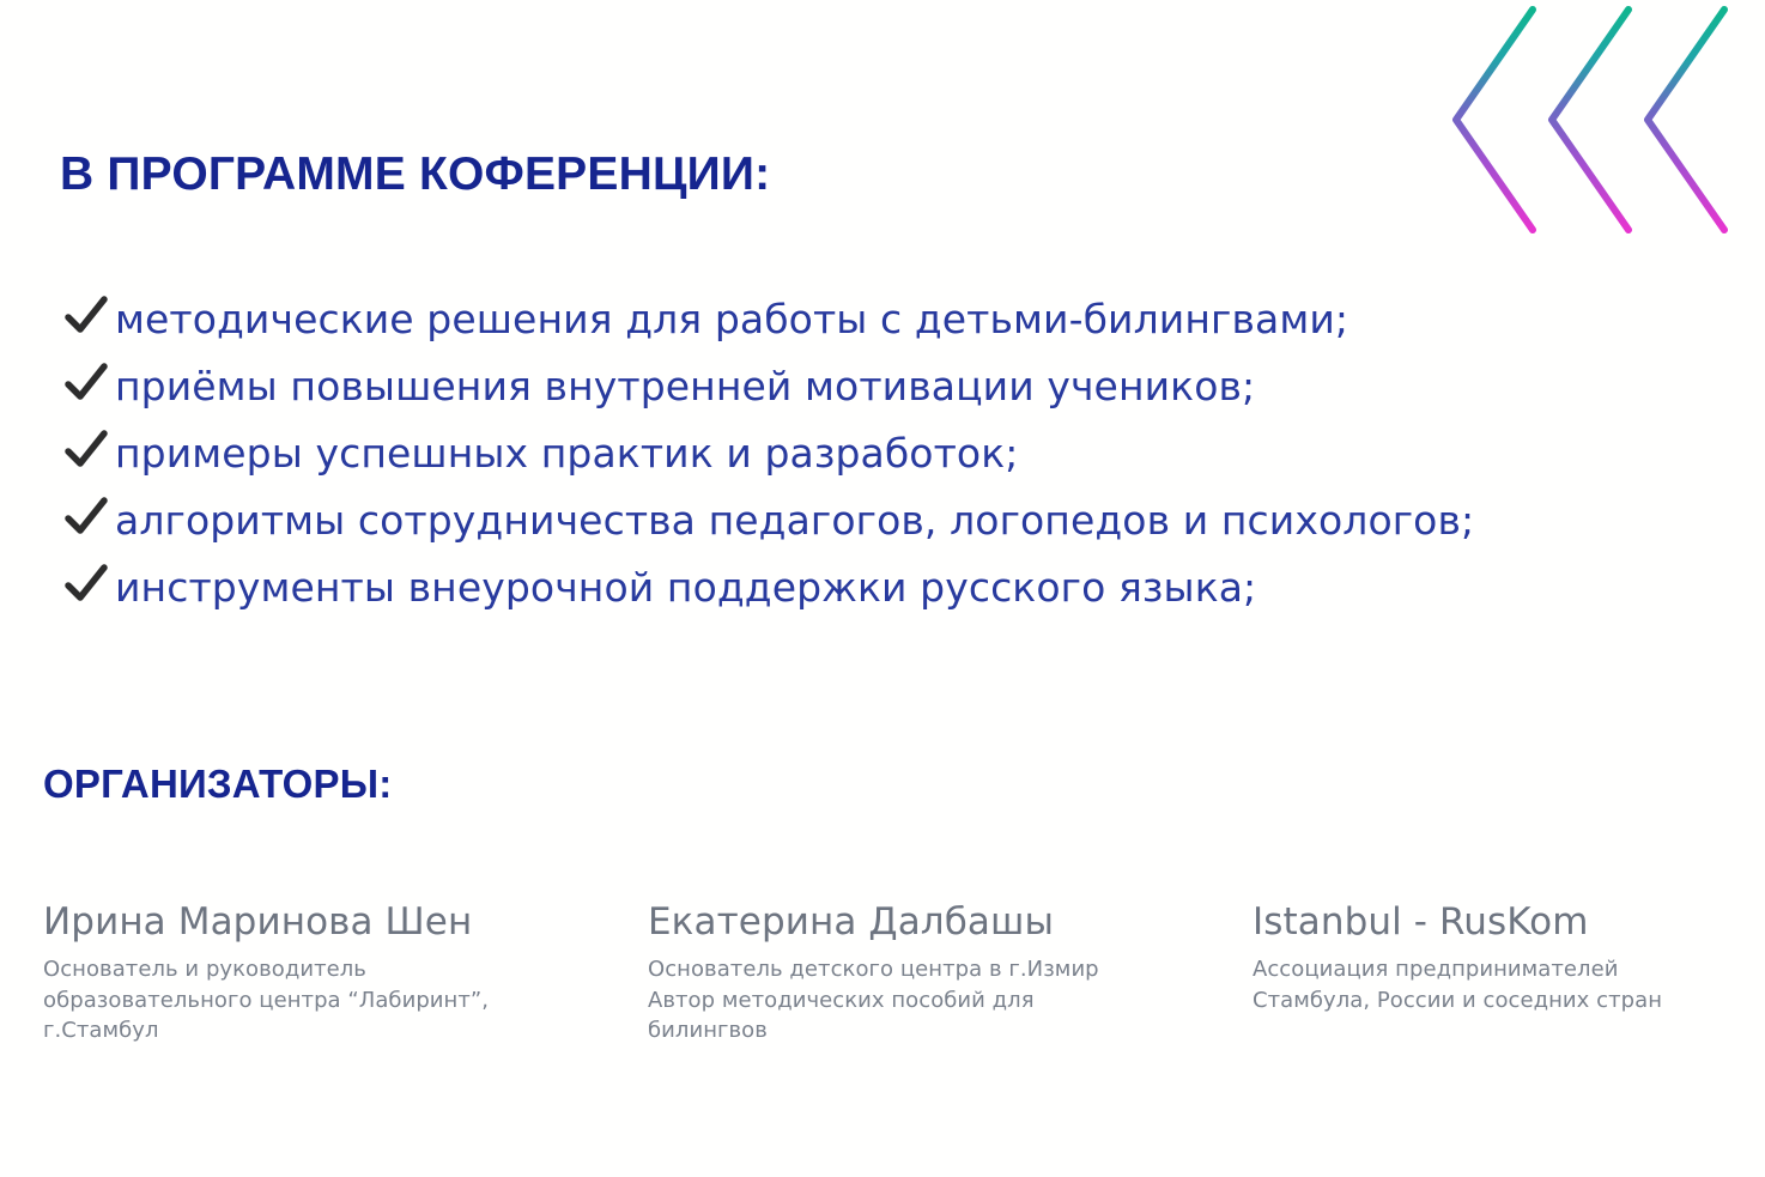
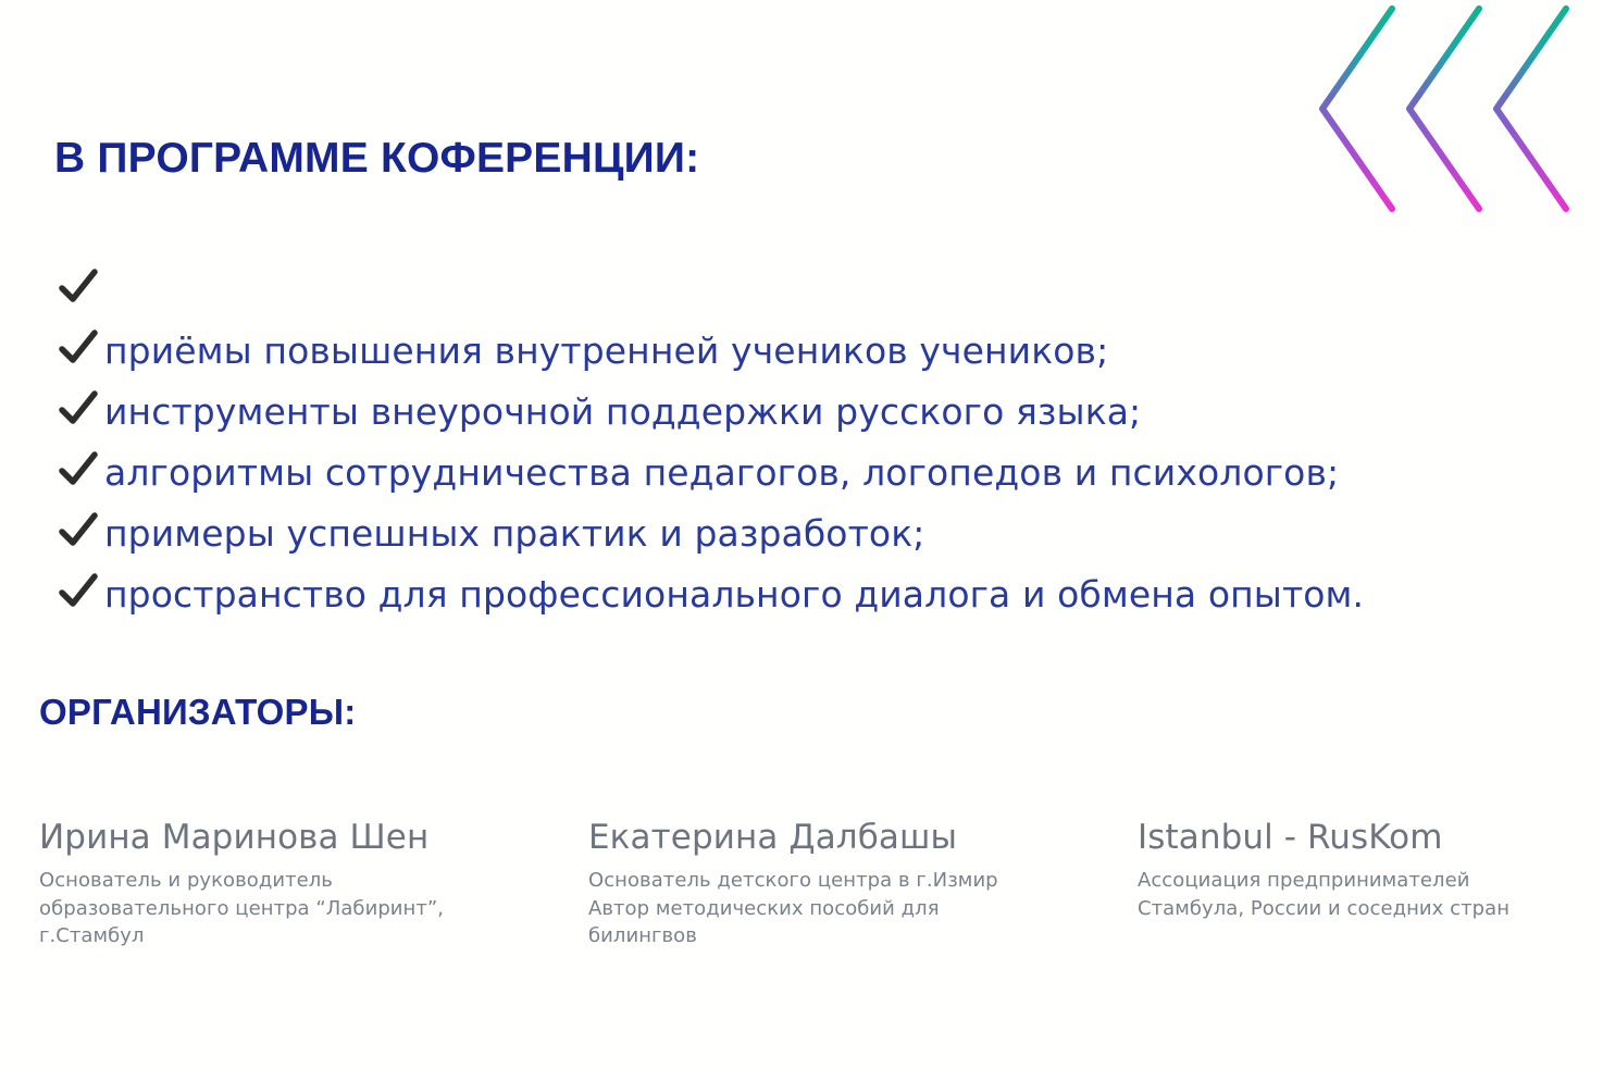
  В ПРОГРАММЕ КОФЕРЕНЦИИ:
- методические решения для работы с детьми-билингвами;
- приёмы повышения внутренней мотивации учеников;
+ приёмы повышения внутренней учеников учеников;
- примеры успешных практик и разработок;
+ инструменты внеурочной поддержки русского языка;
  алгоритмы сотрудничества педагогов, логопедов и психологов;
- инструменты внеурочной поддержки русского языка;
+ примеры успешных практик и разработок;
+ пространство для профессионального диалога и обмена опытом.
  ОРГАНИЗАТОРЫ:
  Ирина Маринова Шен
  Основатель и руководитель
  образовательного центра “Лабиринт”,
  г.Стамбул
  Екатерина Далбашы
  Основатель детского центра в г.Измир
  Автор методических пособий для
  билингвов
  Istanbul - RusKom
  Ассоциация предпринимателей
  Стамбула, России и соседних стран
